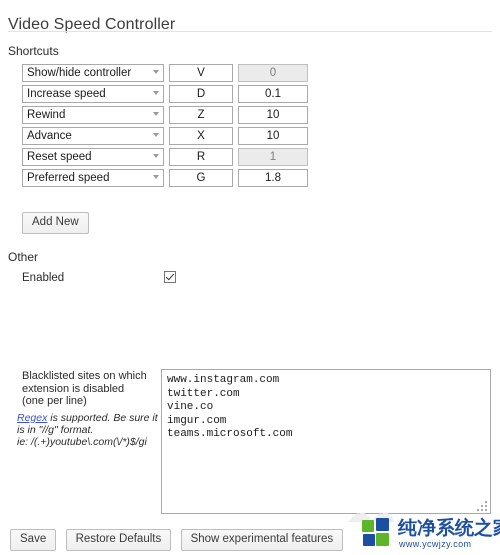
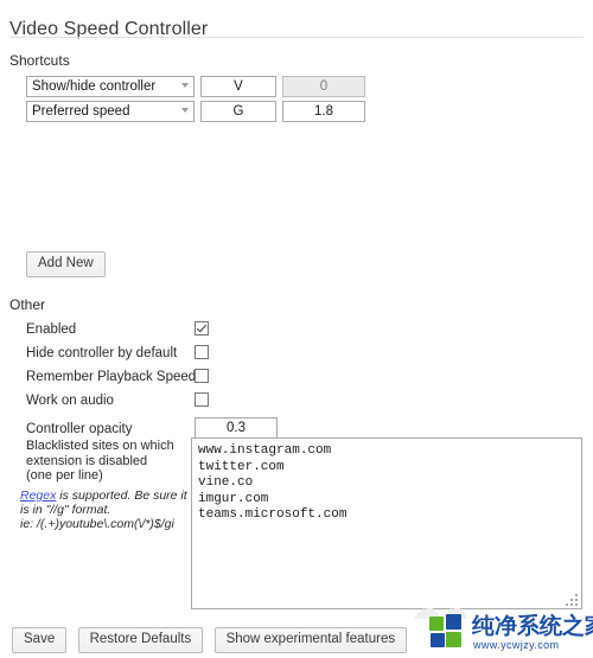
  Video Speed Controller
  Shortcuts
  Show/hide controller	V	0
- Increase speed	D	0.1
- Rewind	Z	10
- Advance	X	10
- Reset speed	R	1
  Preferred speed	G	1.8
  Add New
  Other
  Enabled
+ Hide controller by default
+ Remember Playback Speed
+ Work on audio
+ Controller opacity
+ 0.3
  Blacklisted sites on which
  extension is disabled
  (one per line)
  Regex is supported. Be sure it is in "//g" format.
  ie: /(.+)youtube\.com(\/*)$/gi
  www.instagram.com
  twitter.com
  vine.co
  imgur.com
  teams.microsoft.com
  Save Restore Defaults Show experimental features
  ☁☁
  纯净系统之
  www.ycwjzy.com
